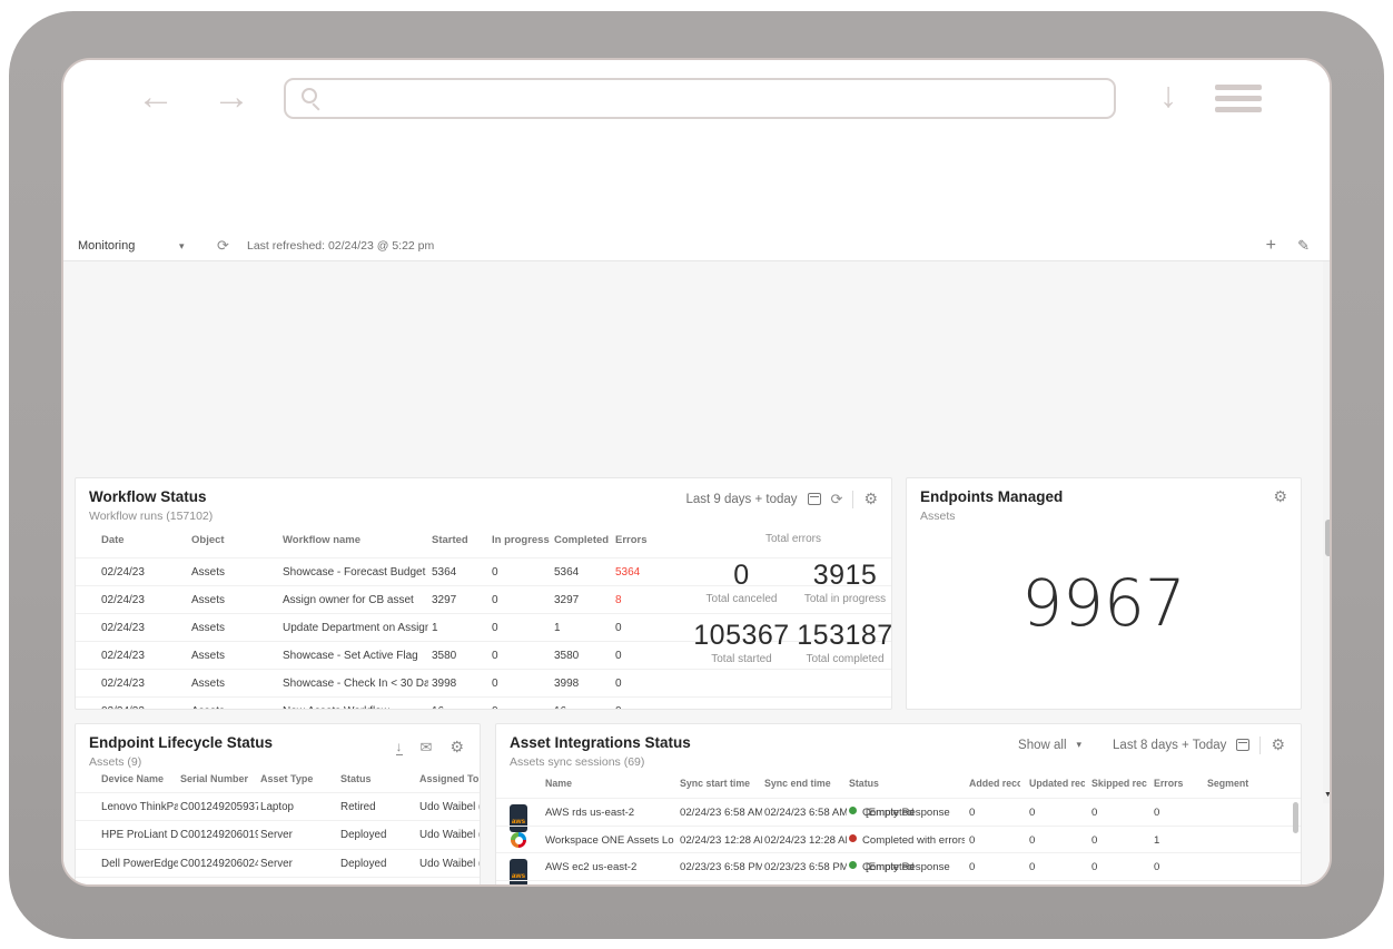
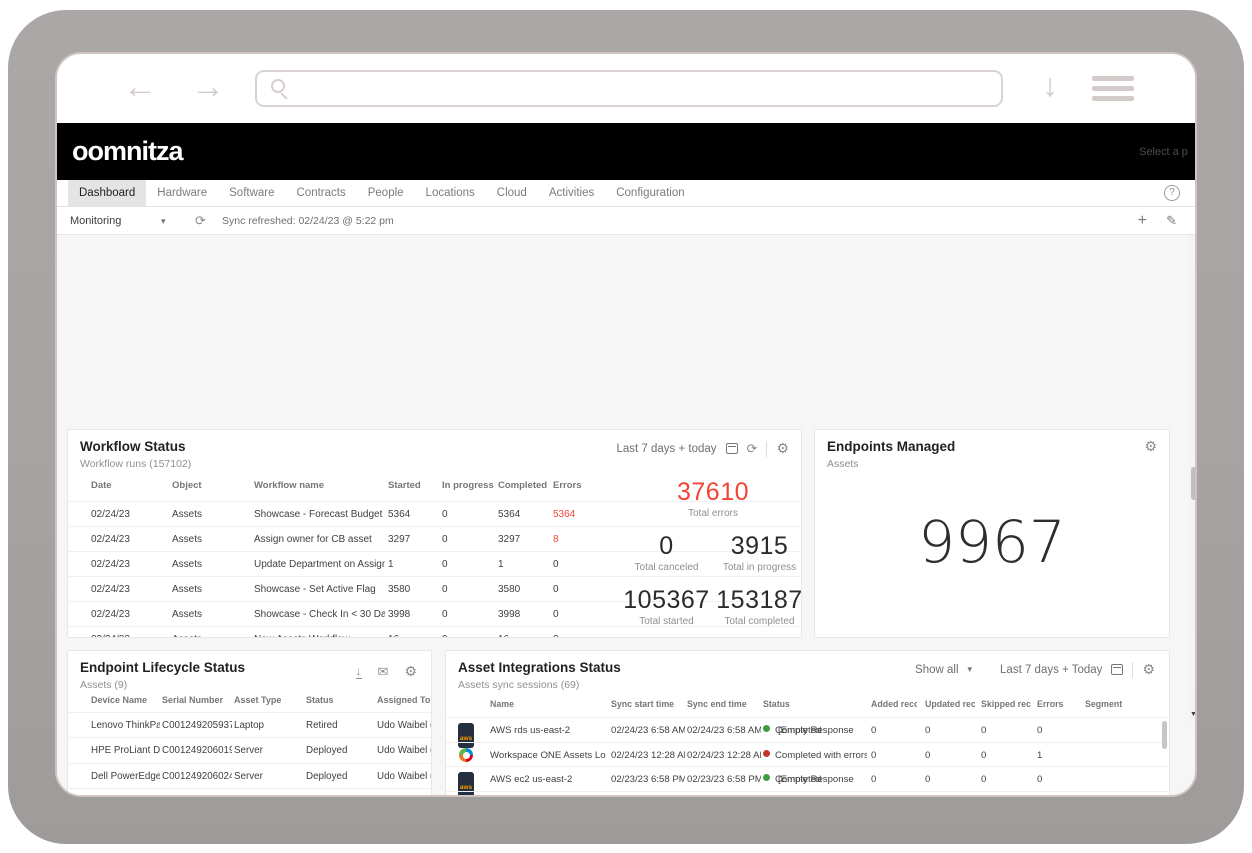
  ←
  →
  ↓
+ oomnitza
+ Select a p
+ Dashboard
+ Hardware
+ Software
+ Contracts
+ People
+ Locations
+ Cloud
+ Activities
+ Configuration
+ ?
  Monitoring
  ▾
  ⟳
- Last refreshed: 02/24/23 @ 5:22 pm
+ Sync refreshed: 02/24/23 @ 5:22 pm
  +
  ✎
  Workflow Status
  Workflow runs (157102)
- Last 9 days + today
+ Last 7 days + today
  ⟳
  ⚙
  Date
  Object
  Workflow name
  Started
  In progress
  Completed
  Errors
  02/24/23
  Assets
  Showcase - Forecast Budget
  5364
  0
  5364
  5364
  02/24/23
  Assets
  Assign owner for CB asset
  3297
  0
  3297
  8
  02/24/23
  Assets
  Update Department on Assign
  1
  0
  1
  0
  02/24/23
  Assets
  Showcase - Set Active Flag
  3580
  0
  3580
  0
  02/24/23
  Assets
  Showcase - Check In < 30 Da
  3998
  0
  3998
  0
+ 37610
  Total errors
  0
  Total canceled
  3915
  Total in progress
  105367
  Total started
  153187
  Total completed
  Endpoints Managed
  Assets
  ⚙
  9967
  Endpoint Lifecycle Status
  Assets (9)
  ↓
  ✉
  ⚙
  Device Name
  Serial Number
  Asset Type
  Status
  Assigned To
  Lenovo ThinkPa
  C001249205937
  Laptop
  Retired
  HPE ProLiant D
  C001249206019
  Server
  Deployed
  Dell PowerEdge
  C001249206024
  Server
  Deployed
  Asset Integrations Status
  Assets sync sessions (69)
  Show all
  ▾
- Last 8 days + Today
+ Last 7 days + Today
  ⚙
  Name
  Sync start time
  Sync end time
  Status
  Added reco
  Updated rec
  Skipped rec
  Errors
  Segment
  AWS rds us-east-2
  02/24/23 6:58 AM
  02/24/23 6:58 AM
  Completed
  [Empty Response
  0
  0
  0
  0
  Workspace ONE Assets Lo
  02/24/23 12:28 A
  02/24/23 12:28 A
  Completed with errors
  0
  0
  0
  1
  AWS ec2 us-east-2
  02/23/23 6:58 PM
  02/23/23 6:58 PM
  Completed
  [Empty Response
  0
  0
  0
  0
